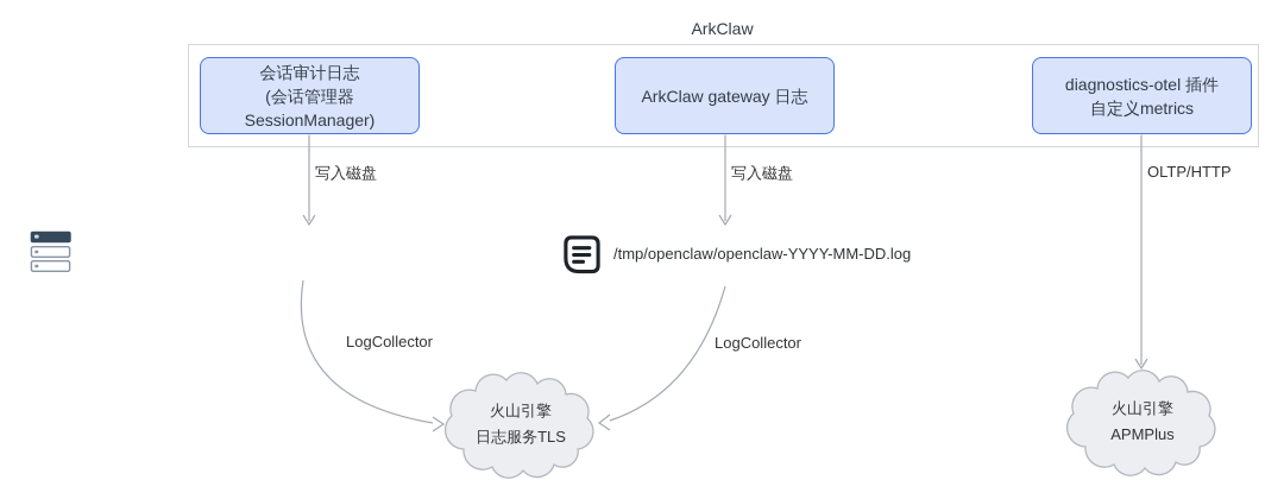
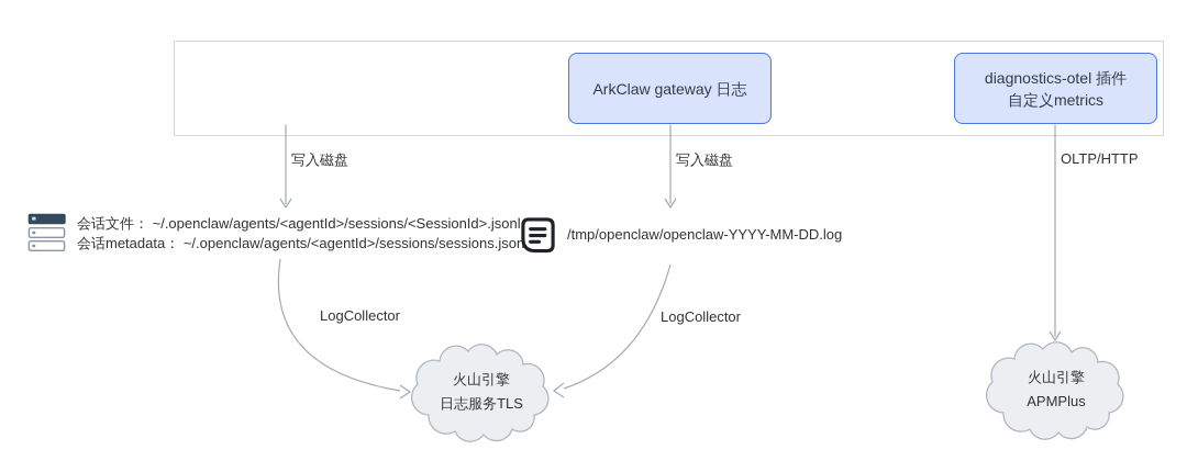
- ArkClaw
- 会话审计日志
- (会话管理器 SessionManager)
  ArkClaw gateway 日志
  diagnostics-otel 插件
  自定义metrics
  写入磁盘
  写入磁盘
  OLTP/HTTP
  LogCollector
  LogCollector
+ 会话文件： ~/.openclaw/agents/<agentId>/sessions/<SessionId>.jsonl
+ 会话metadata： ~/.openclaw/agents/<agentId>/sessions/sessions.json
  /tmp/openclaw/openclaw-YYYY-MM-DD.log
  火山引擎
  日志服务TLS
  火山引擎
  APMPlus
